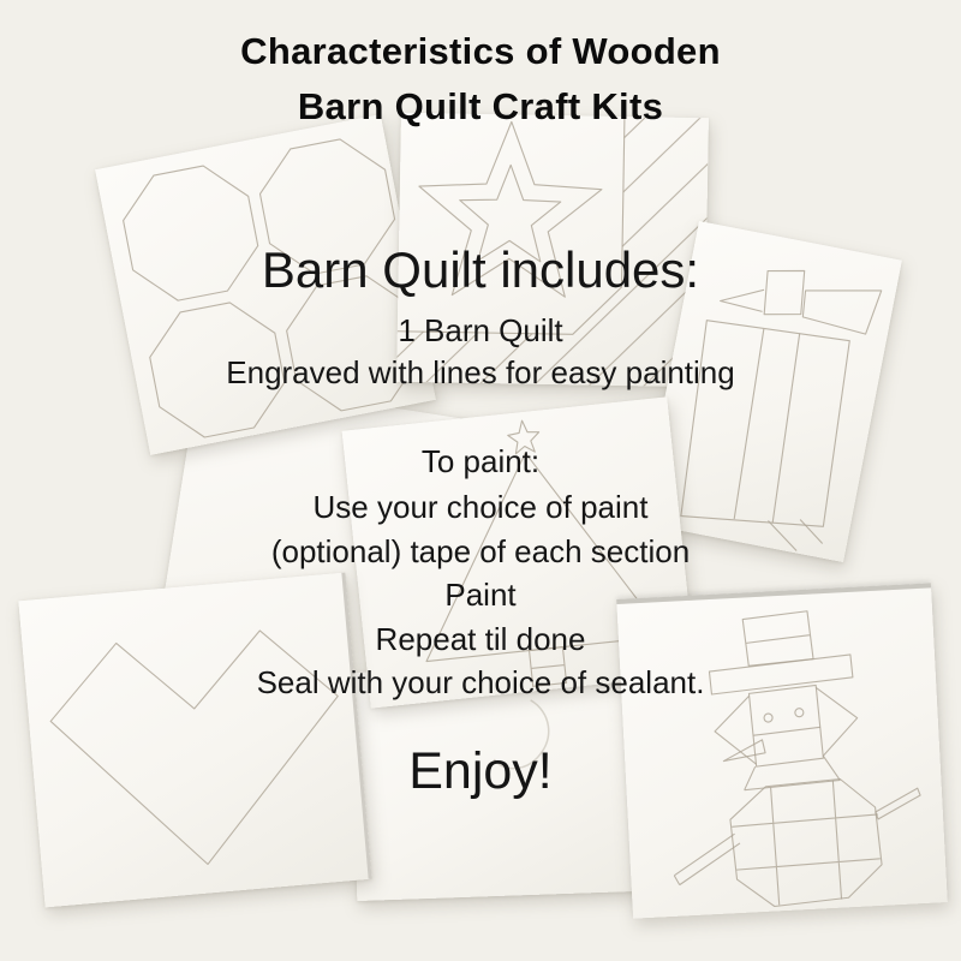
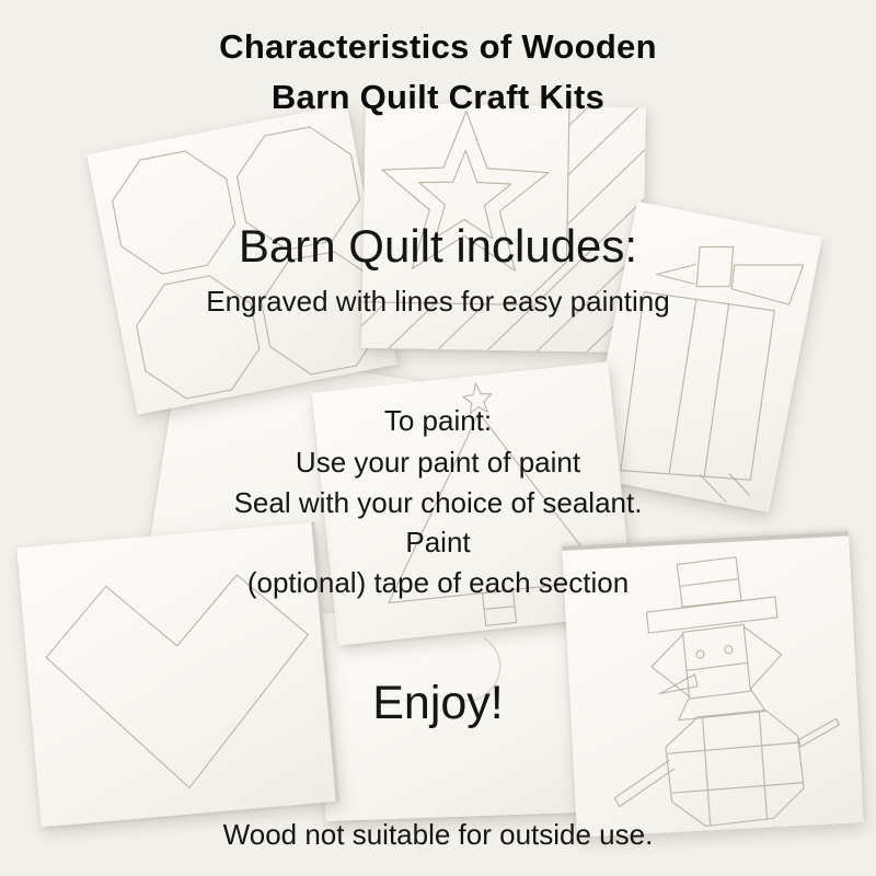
  Characteristics of Wooden
  Barn Quilt Craft Kits
  Barn Quilt includes:
- 1 Barn Quilt
  Engraved with lines for easy painting
  To paint:
- Use your choice of paint
+ Use your paint of paint
- (optional) tape of each section
+ Seal with your choice of sealant.
  Paint
- Repeat til done
- Seal with your choice of sealant.
+ (optional) tape of each section
  Enjoy!
+ Wood not suitable for outside use.
